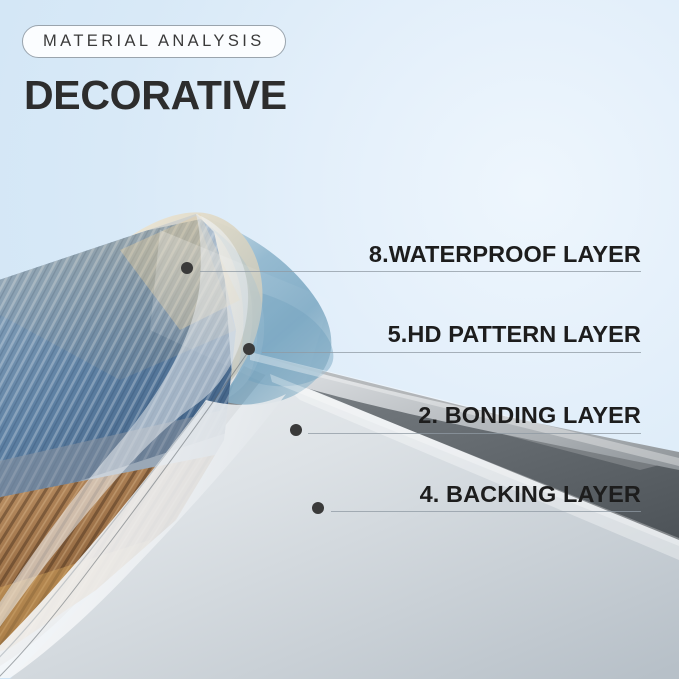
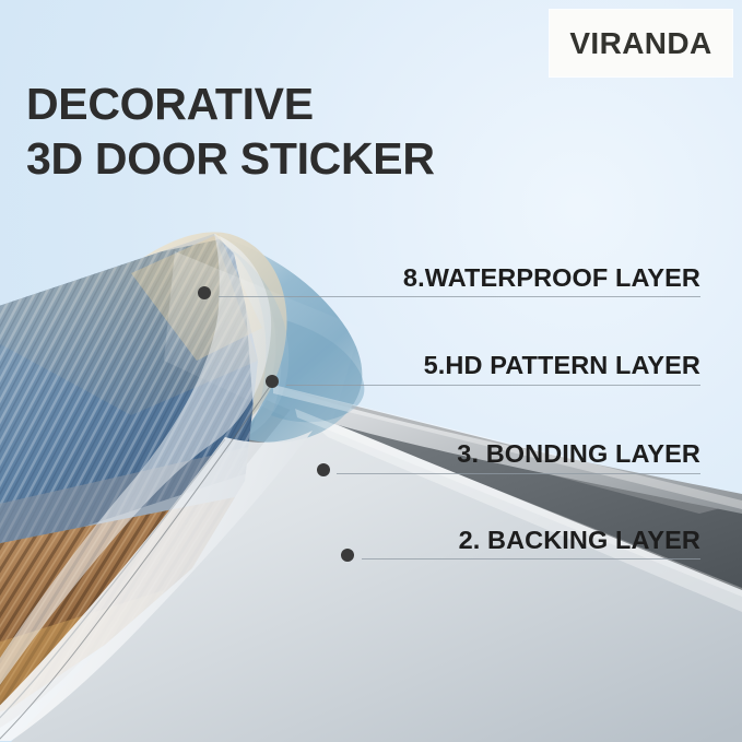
- MATERIAL ANALYSIS
  DECORATIVE
+ 3D DOOR STICKER
+ VIRANDA
  8.WATERPROOF LAYER
  5.HD PATTERN LAYER
- 2. BONDING LAYER
+ 3. BONDING LAYER
- 4. BACKING LAYER
+ 2. BACKING LAYER
